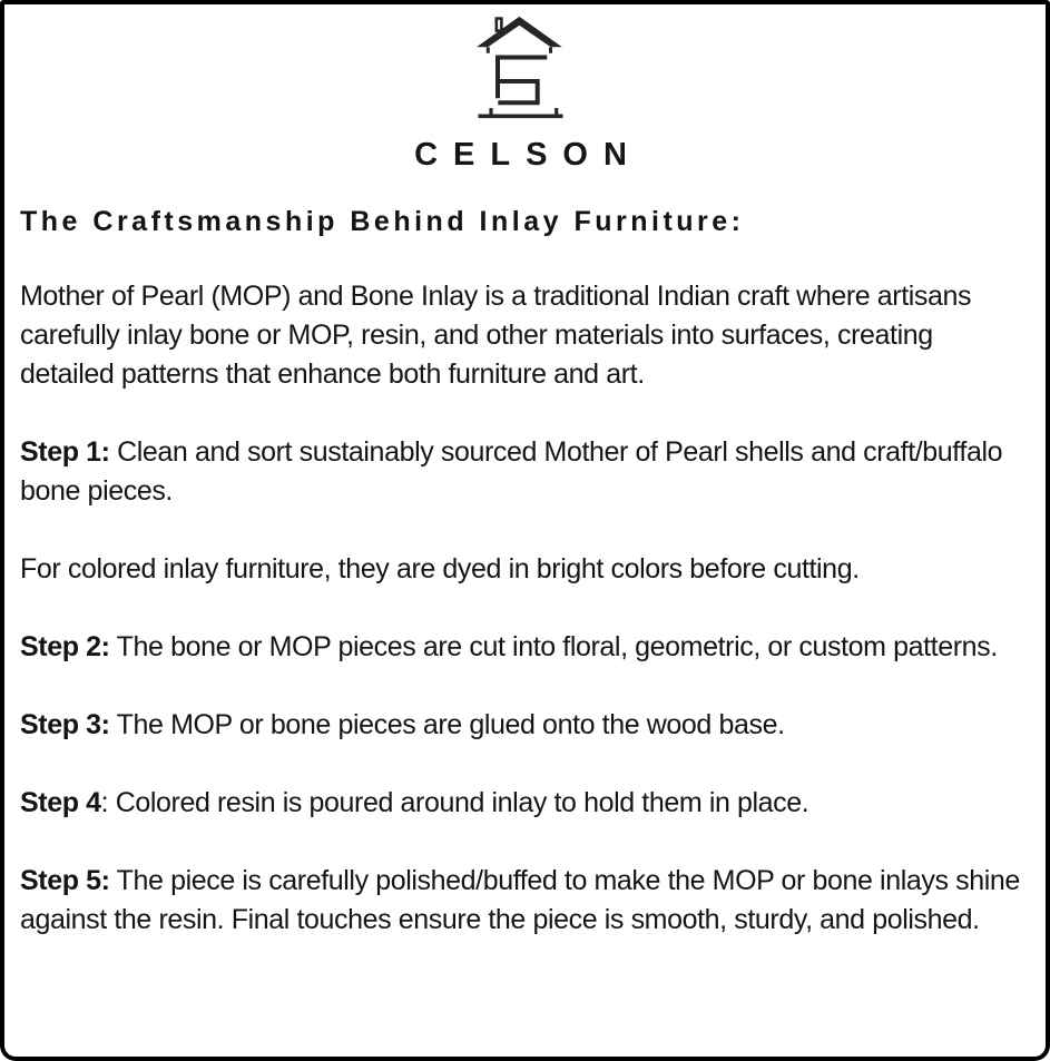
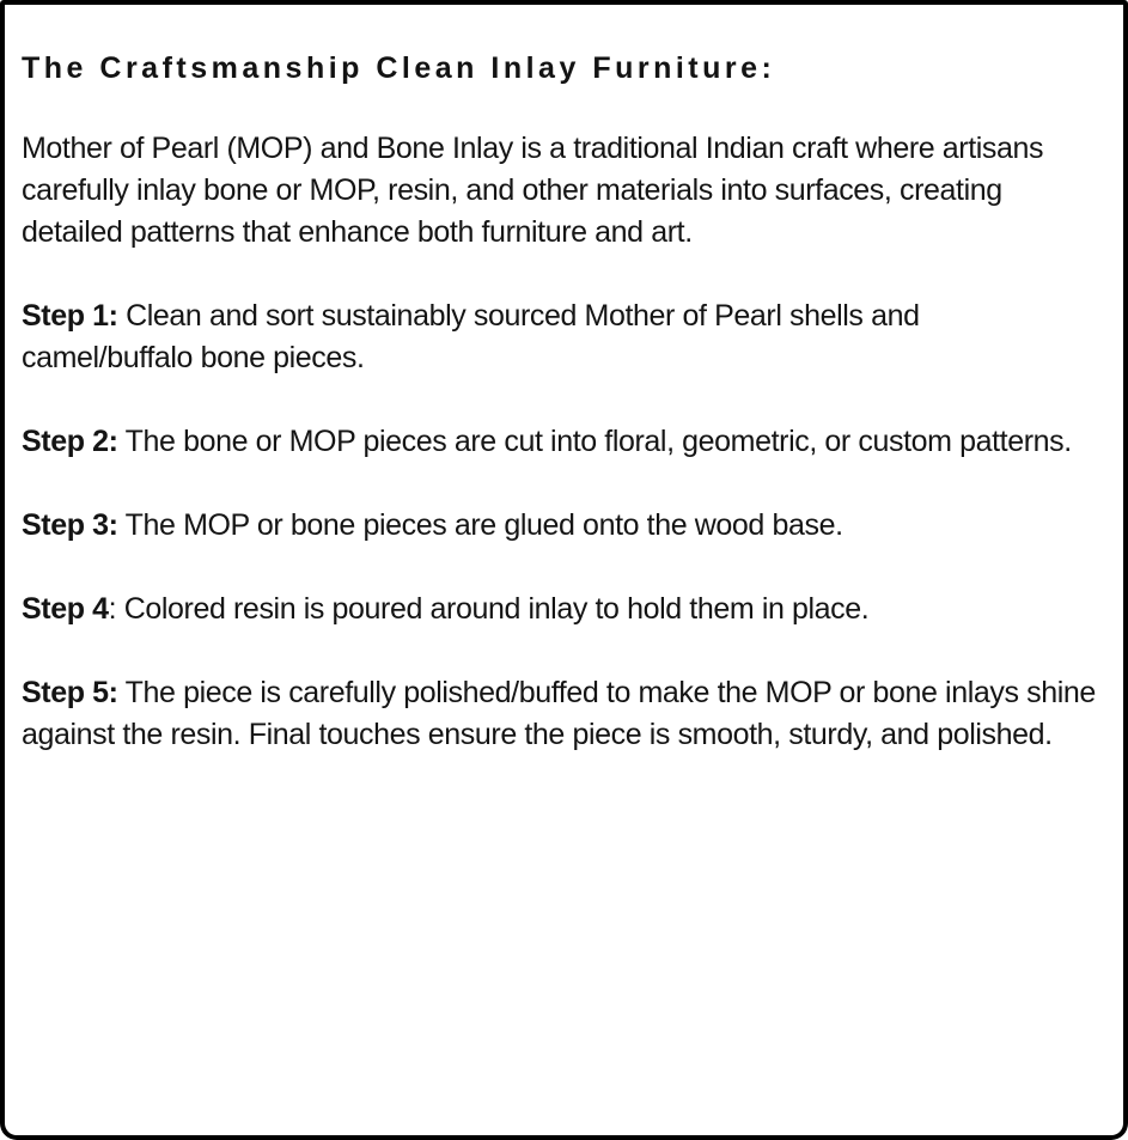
- CELSON
- The Craftsmanship Behind Inlay Furniture:
+ The Craftsmanship Clean Inlay Furniture:
  Mother of Pearl (MOP) and Bone Inlay is a traditional Indian craft where artisans carefully inlay bone or MOP, resin, and other materials into surfaces, creating detailed patterns that enhance both furniture and art.
- Step 1: Clean and sort sustainably sourced Mother of Pearl shells and craft/buffalo bone pieces.
+ Step 1: Clean and sort sustainably sourced Mother of Pearl shells and camel/buffalo bone pieces.
- For colored inlay furniture, they are dyed in bright colors before cutting.
  Step 2: The bone or MOP pieces are cut into floral, geometric, or custom patterns.
  Step 3: The MOP or bone pieces are glued onto the wood base.
  Step 4: Colored resin is poured around inlay to hold them in place.
  Step 5: The piece is carefully polished/buffed to make the MOP or bone inlays shine against the resin. Final touches ensure the piece is smooth, sturdy, and polished.
